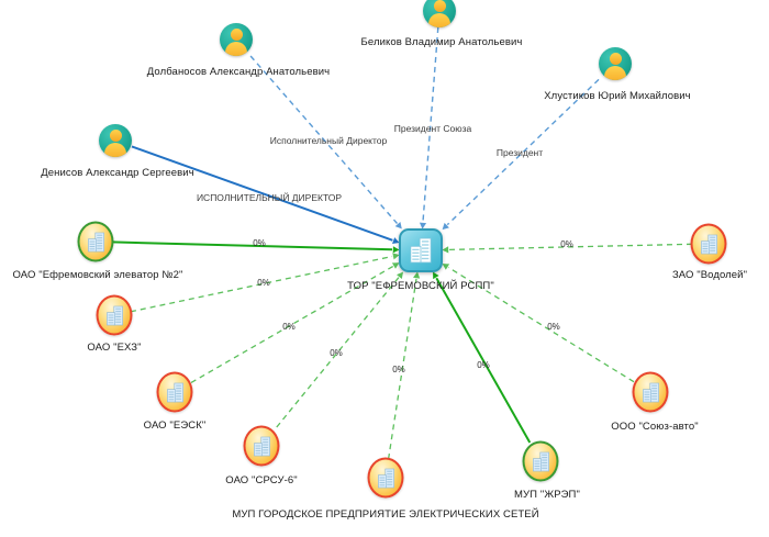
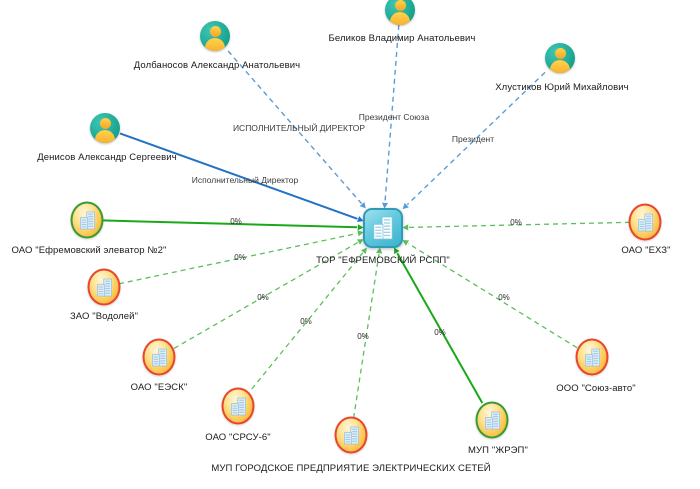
- Исполнительный Директор
+ ИСПОЛНИТЕЛЬНЫЙ ДИРЕКТОР
  Президент Союза
  Президент
- ИСПОЛНИТЕЛЬНЫЙ ДИРЕКТОР
+ Исполнительный Директор
  0%
  0%
  0%
  0%
  0%
  0%
  0%
  0%
  ТОР "ЕФРЕМОВСКИЙ РСПП"
  Долбаносов Александр Анатольевич
  Беликов Владимир Анатольевич
  Хлустиков Юрий Михайлович
  Денисов Александр Сергеевич
  ОАО "Ефремовский элеватор №2"
- ОАО "ЕХЗ"
+ ЗАО "Водолей"
  ОАО "ЕЭСК"
  ОАО "СРСУ-6"
  МУП ГОРОДСКОЕ ПРЕДПРИЯТИЕ ЭЛЕКТРИЧЕСКИХ СЕТЕЙ
  МУП "ЖРЭП"
  ООО "Союз-авто"
- ЗАО "Водолей"
+ ОАО "ЕХЗ"
